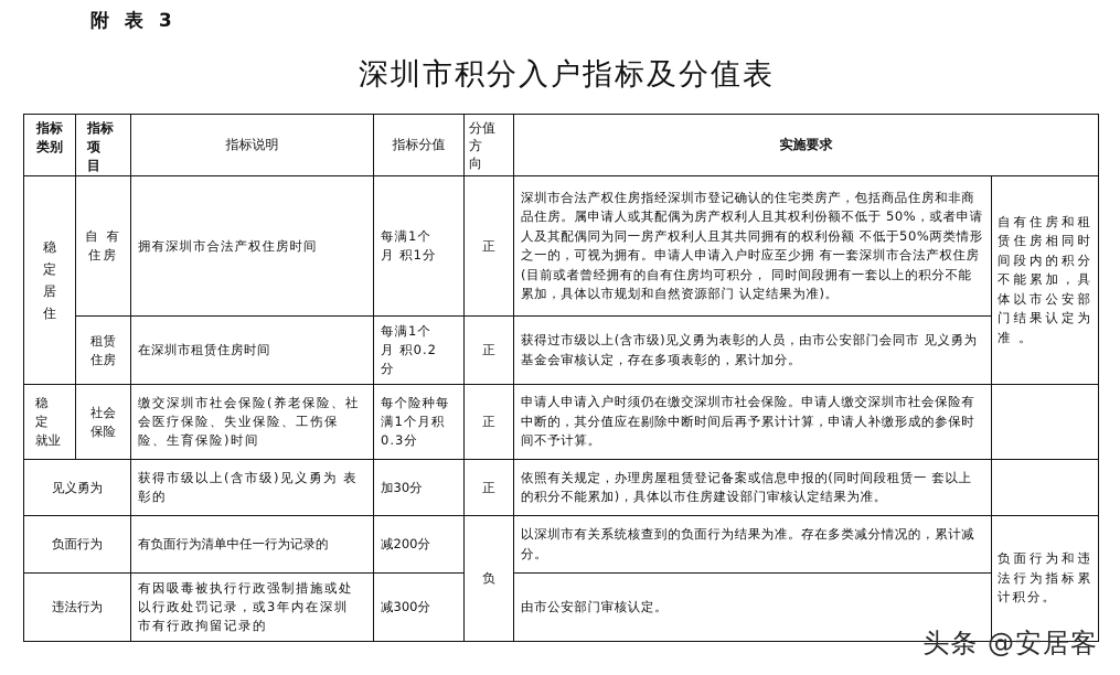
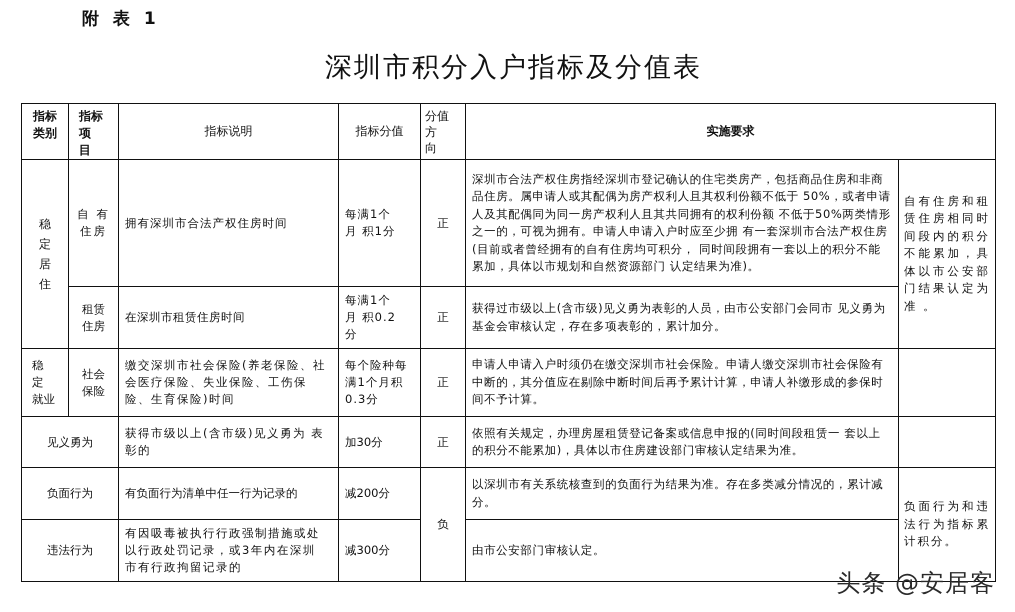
- 附 表 3
+ 附 表 1
  深圳市积分入户指标及分值表
  指标 类别	指标 项 目	指标说明	指标分值	分值 方 向	实施要求
  稳 定 居 住	自 有 住房	拥有深圳市合法产权住房时间	每满1个 月 积1分	正	深圳市合法产权住房指经深圳市登记确认的住宅类房产，包括商品住房和非商品住房。属申请人或其配偶为房产权利人且其权利份额不低于 50%，或者申请人及其配偶同为同一房产权利人且其共同拥有的权利份额 不低于50%两类情形之一的，可视为拥有。申请人申请入户时应至少拥 有一套深圳市合法产权住房(目前或者曾经拥有的自有住房均可积分， 同时间段拥有一套以上的积分不能累加，具体以市规划和自然资源部门 认定结果为准)。	自有住房和租赁住房相同时 间段内的积分 不能累加，具 体以市公安部 门结果认定为准 。
  租赁 住房	在深圳市租赁住房时间	每满1个 月 积0.2 分	正	获得过市级以上(含市级)见义勇为表彰的人员，由市公安部门会同市 见义勇为基金会审核认定，存在多项表彰的，累计加分。
  稳 定 就业	社会 保险	缴交深圳市社会保险(养老保险、社会医疗保险、失业保险、工伤保险、生育保险)时间	每个险种每满1个月积0.3分	正	申请人申请入户时须仍在缴交深圳市社会保险。申请人缴交深圳市社会保险有中断的，其分值应在剔除中断时间后再予累计计算，申请人补缴形成的参保时间不予计算。
  见义勇为	获得市级以上(含市级)见义勇为 表彰的	加30分	正	依照有关规定，办理房屋租赁登记备案或信息申报的(同时间段租赁一 套以上的积分不能累加)，具体以市住房建设部门审核认定结果为准。
  负面行为	有负面行为清单中任一行为记录的	减200分	负	以深圳市有关系统核查到的负面行为结果为准。存在多类减分情况的，累计减分。	负面行为和违法行为指标累 计积分。
  违法行为	有因吸毒被执行行政强制措施或处 以行政处罚记录，或3年内在深圳 市有行政拘留记录的	减300分	由市公安部门审核认定。
  头条 @安居客
